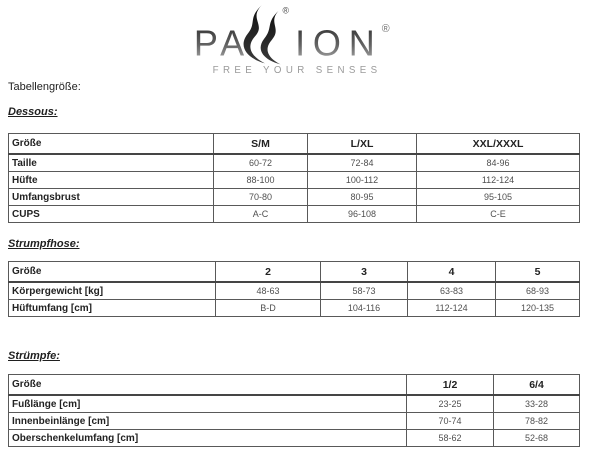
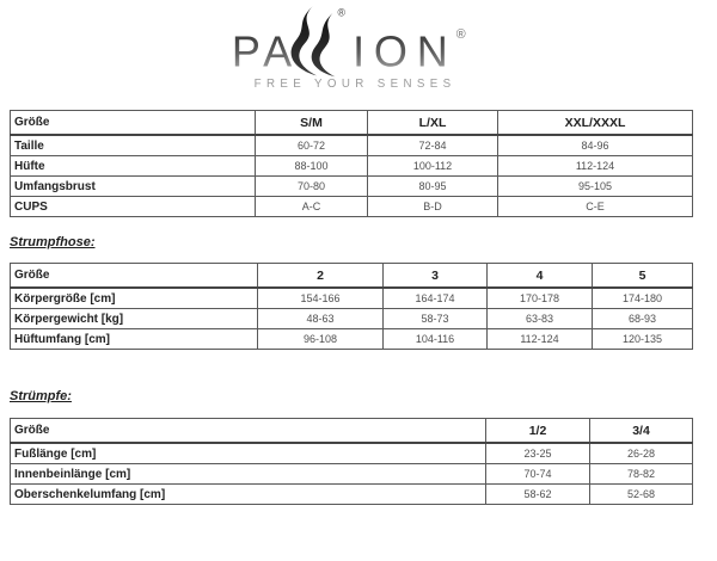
  PA
  ®
  ION
  ®
  FREE YOUR SENSES
- Tabellengröße:
- Dessous:
  Größe	S/M	L/XL	XXL/XXXL
  Taille	60-72	72-84	84-96
  Hüfte	88-100	100-112	112-124
  Umfangsbrust	70-80	80-95	95-105
- CUPS	A-C	96-108	C-E
+ CUPS	A-C	B-D	C-E
  Strumpfhose:
  Größe	2	3	4	5
+ Körpergröße [cm]	154-166	164-174	170-178	174-180
  Körpergewicht [kg]	48-63	58-73	63-83	68-93
- Hüftumfang [cm]	B-D	104-116	112-124	120-135
+ Hüftumfang [cm]	96-108	104-116	112-124	120-135
  Strümpfe:
- Größe	1/2	6/4
+ Größe	1/2	3/4
- Fußlänge [cm]	23-25	33-28
+ Fußlänge [cm]	23-25	26-28
  Innenbeinlänge [cm]	70-74	78-82
  Oberschenkelumfang [cm]	58-62	52-68
